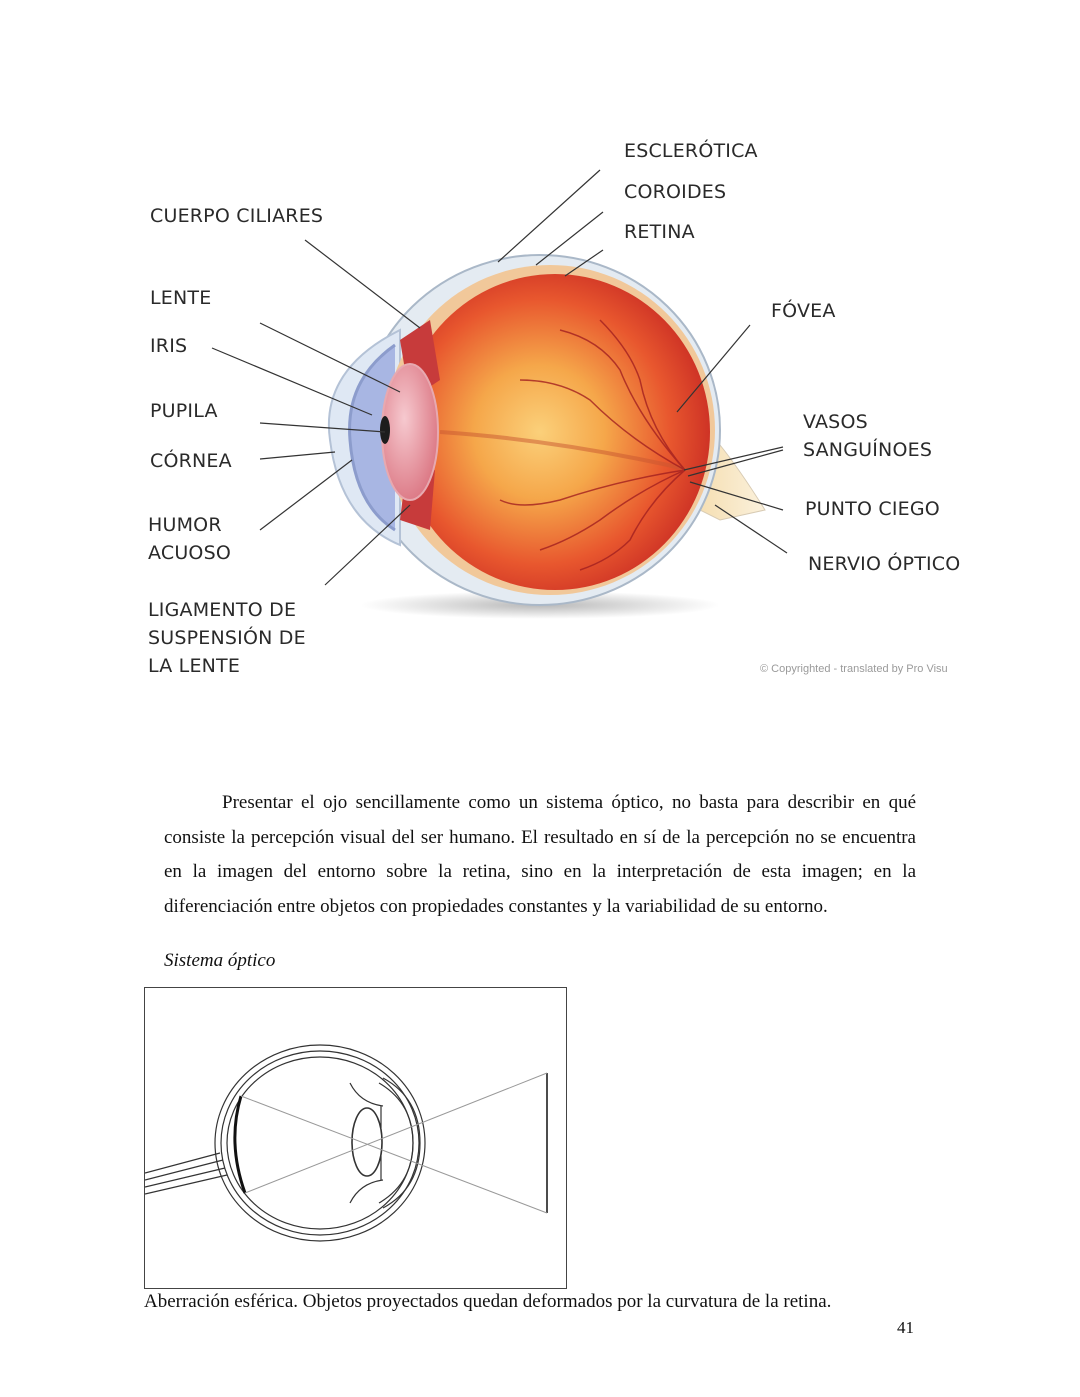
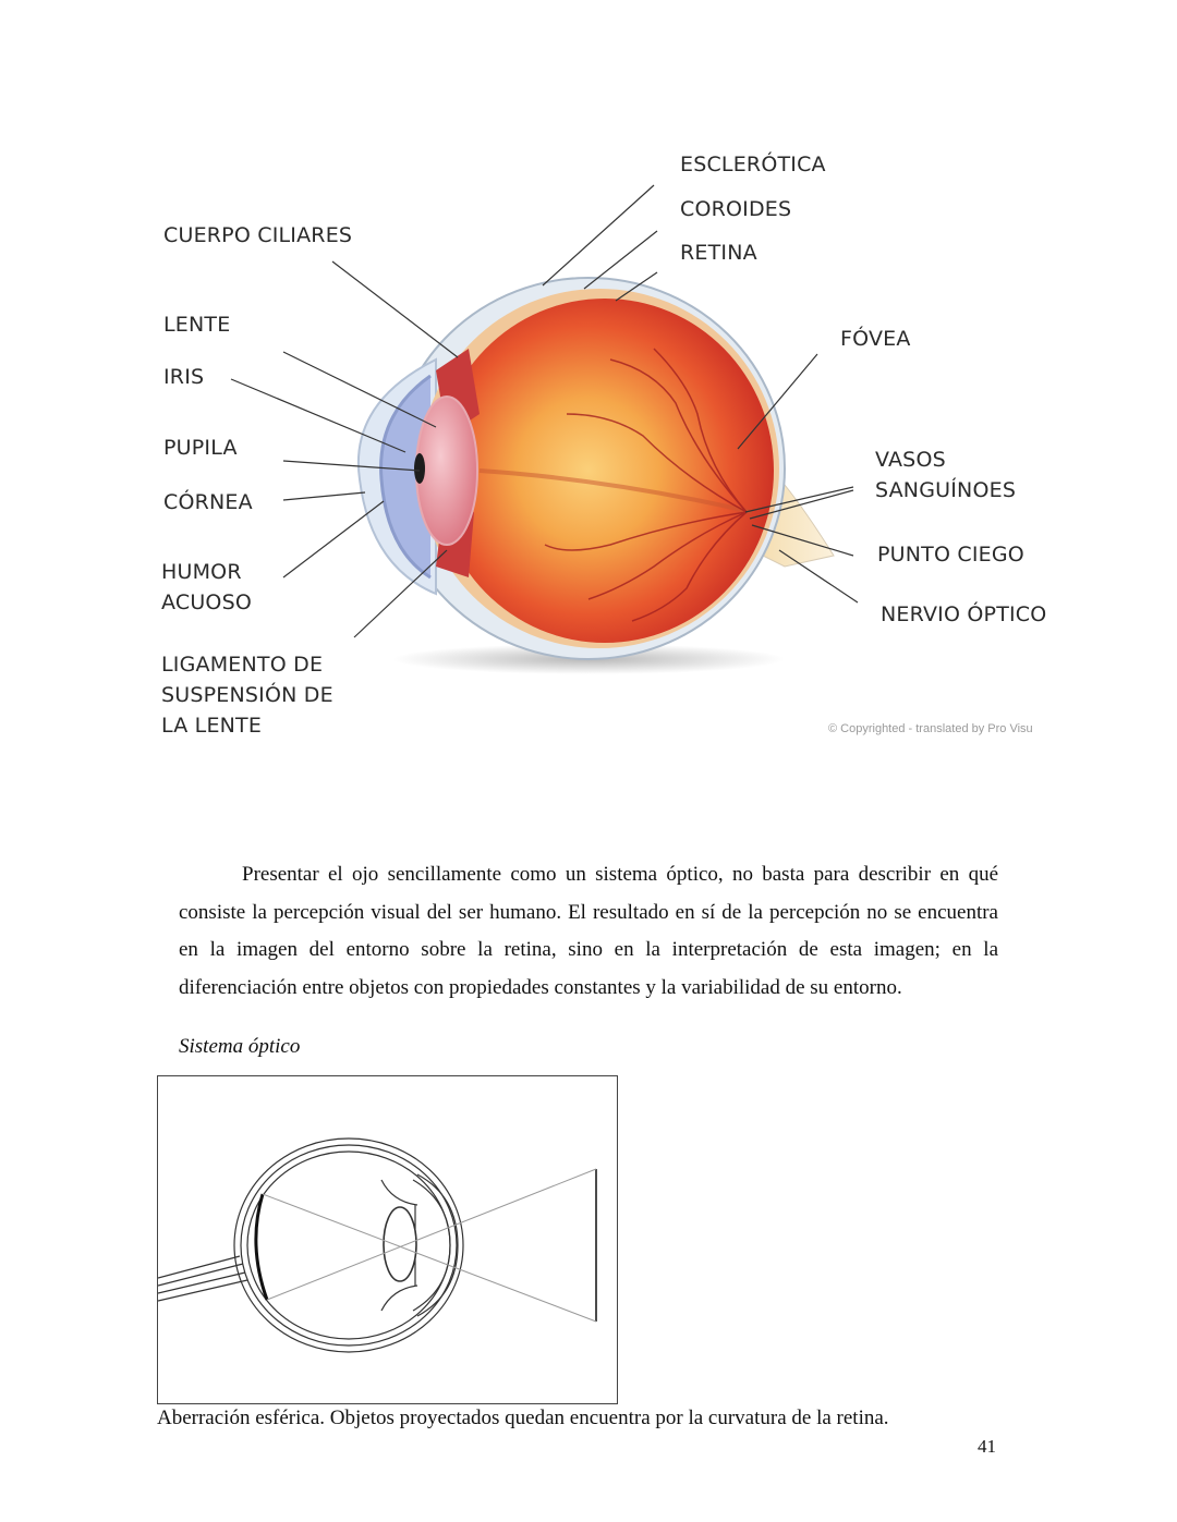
  CUERPO CILIARES
  LENTE
  IRIS
  PUPILA
  CÓRNEA
  HUMOR
  ACUOSO
  LIGAMENTO DE
  SUSPENSIÓN DE
  LA LENTE
  ESCLERÓTICA
  COROIDES
  RETINA
  FÓVEA
  VASOS
  SANGUÍNOES
  PUNTO CIEGO
  NERVIO ÓPTICO
  © Copyrighted - translated by Pro Visu
  Presentar el ojo sencillamente como un sistema óptico, no basta para describir en qué consiste la percepción visual del ser humano. El resultado en sí de la percepción no se encuentra en la imagen del entorno sobre la retina, sino en la interpretación de esta imagen; en la diferenciación entre objetos con propiedades constantes y la variabilidad de su entorno.
  Sistema óptico
- Aberración esférica. Objetos proyectados quedan deformados por la curvatura de la retina.
+ Aberración esférica. Objetos proyectados quedan encuentra por la curvatura de la retina.
  41
